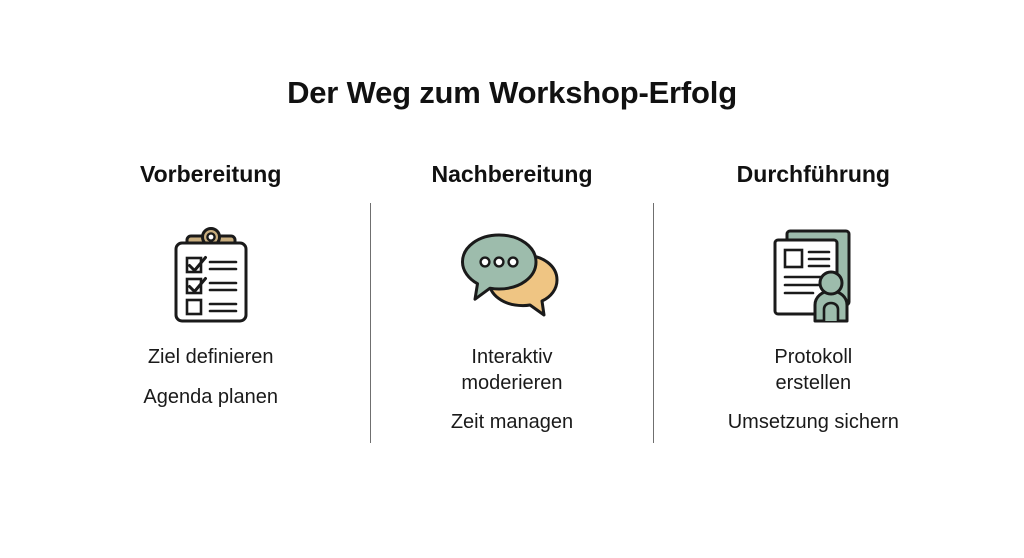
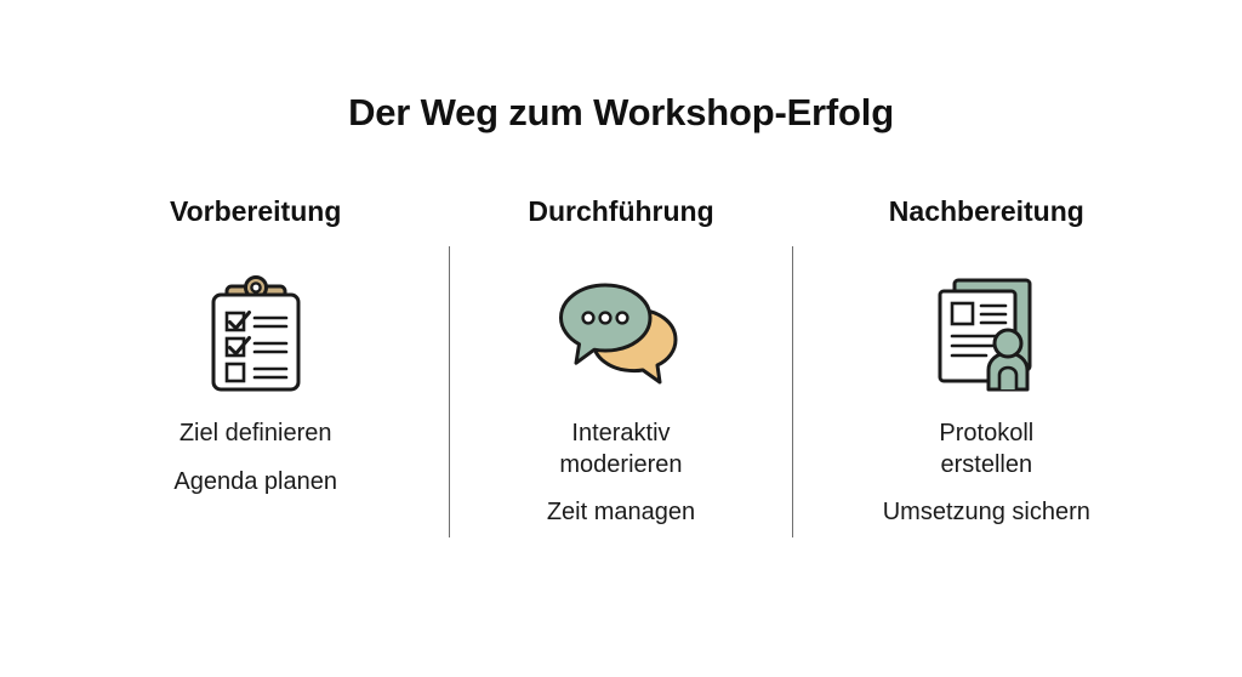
  Der Weg zum Workshop-Erfolg
  Vorbereitung
  Ziel definieren
  Agenda planen
- Nachbereitung
+ Durchführung
  Interaktiv moderieren
  Zeit managen
- Durchführung
+ Nachbereitung
  Protokoll erstellen
  Umsetzung sichern
